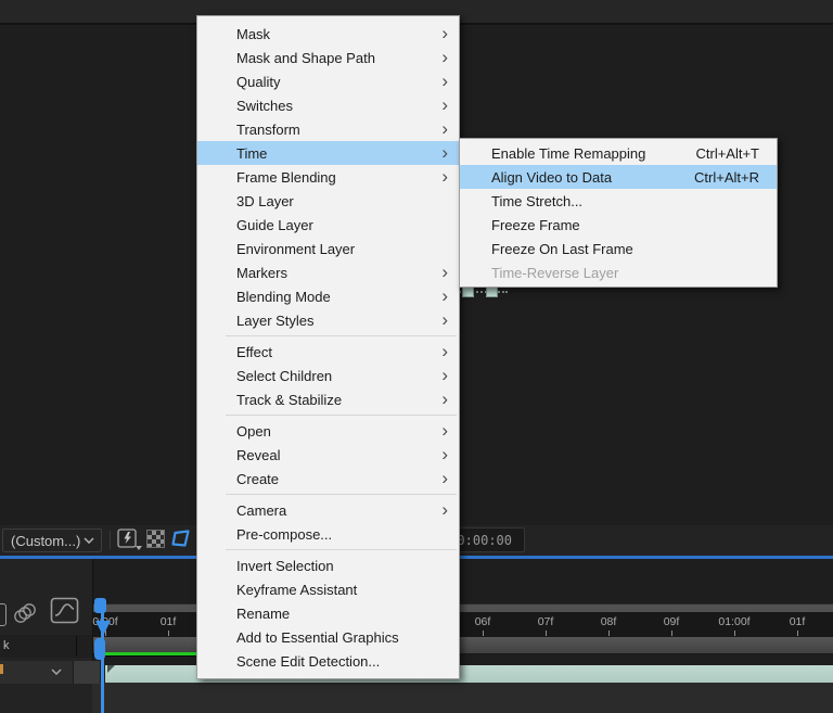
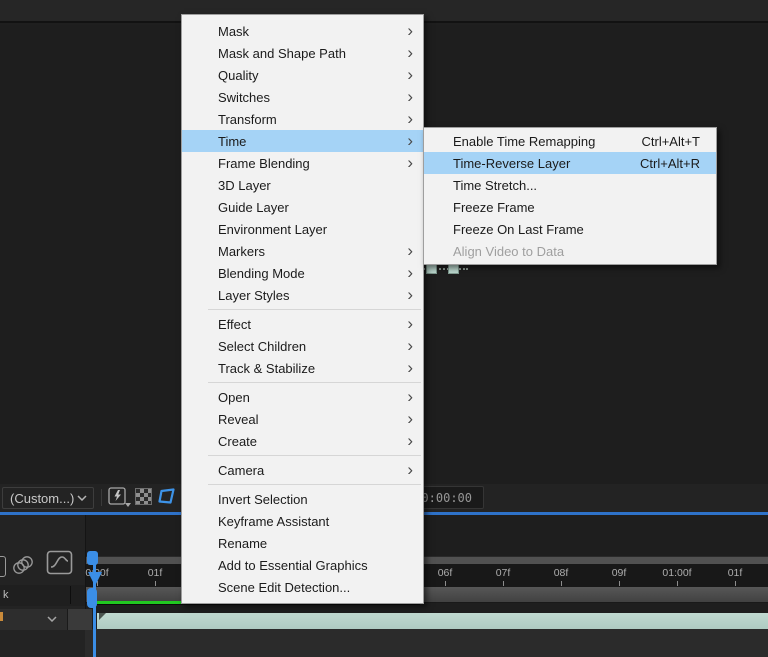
  (Custom...)
  0:00:00
  000f
  01f
  06f
  07f
  08f
  09f
  01:00f
  01f
  k
  Mask
  ›
  Mask and Shape Path
  ›
  Quality
  ›
  Switches
  ›
  Transform
  ›
  Time
  ›
  Frame Blending
  ›
  3D Layer
  Guide Layer
  Environment Layer
  Markers
  ›
  Blending Mode
  ›
  Layer Styles
  ›
  Effect
  ›
  Select Children
  ›
  Track & Stabilize
  ›
  Open
  ›
  Reveal
  ›
  Create
  ›
  Camera
  ›
- Pre-compose...
  Invert Selection
  Keyframe Assistant
  Rename
  Add to Essential Graphics
  Scene Edit Detection...
  Enable Time Remapping
  Ctrl+Alt+T
- Align Video to Data
+ Time-Reverse Layer
  Ctrl+Alt+R
  Time Stretch...
  Freeze Frame
  Freeze On Last Frame
- Time-Reverse Layer
+ Align Video to Data
